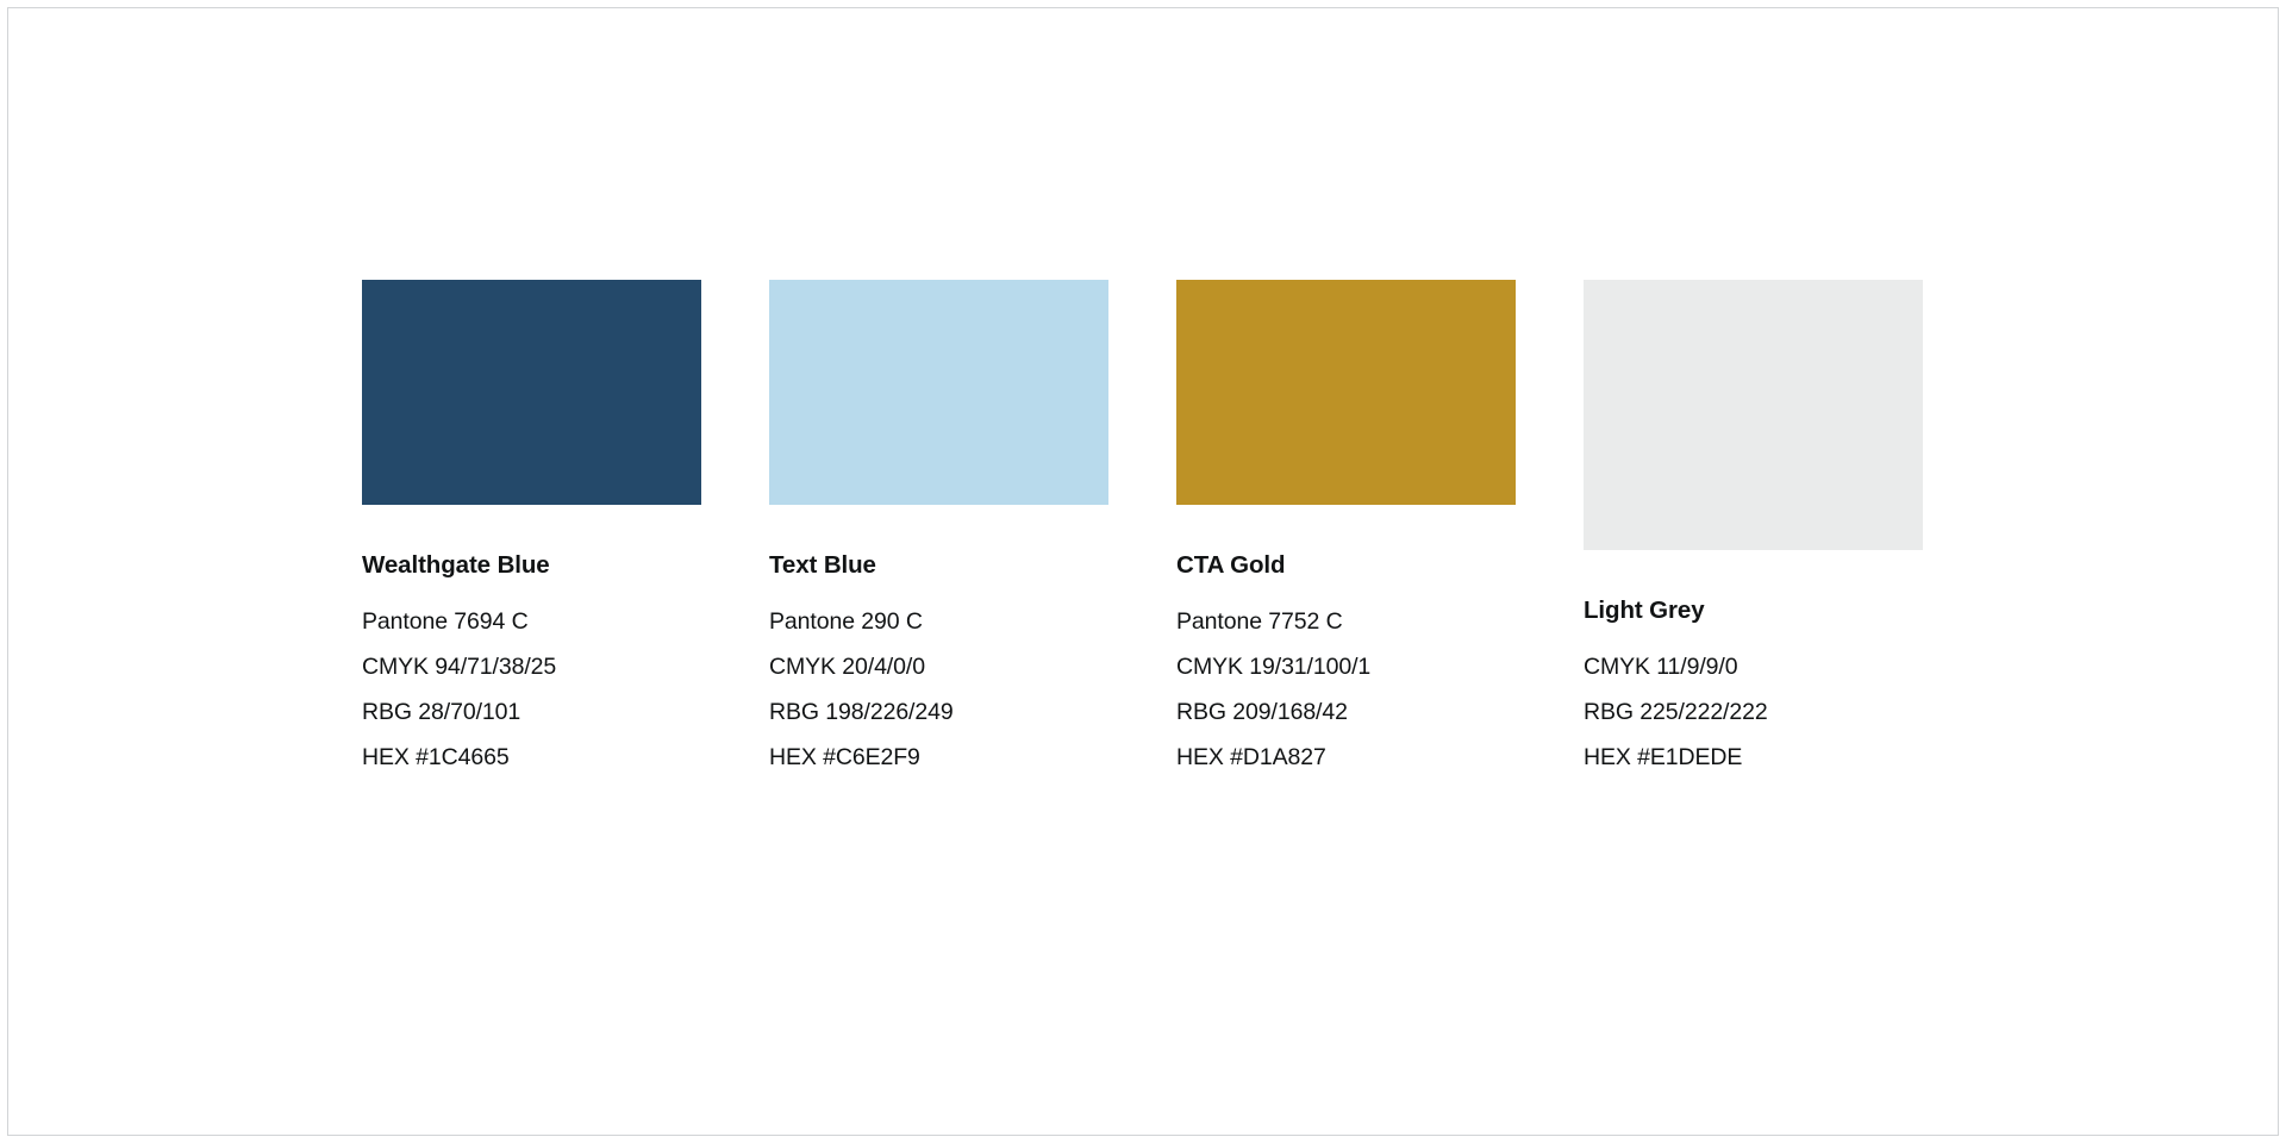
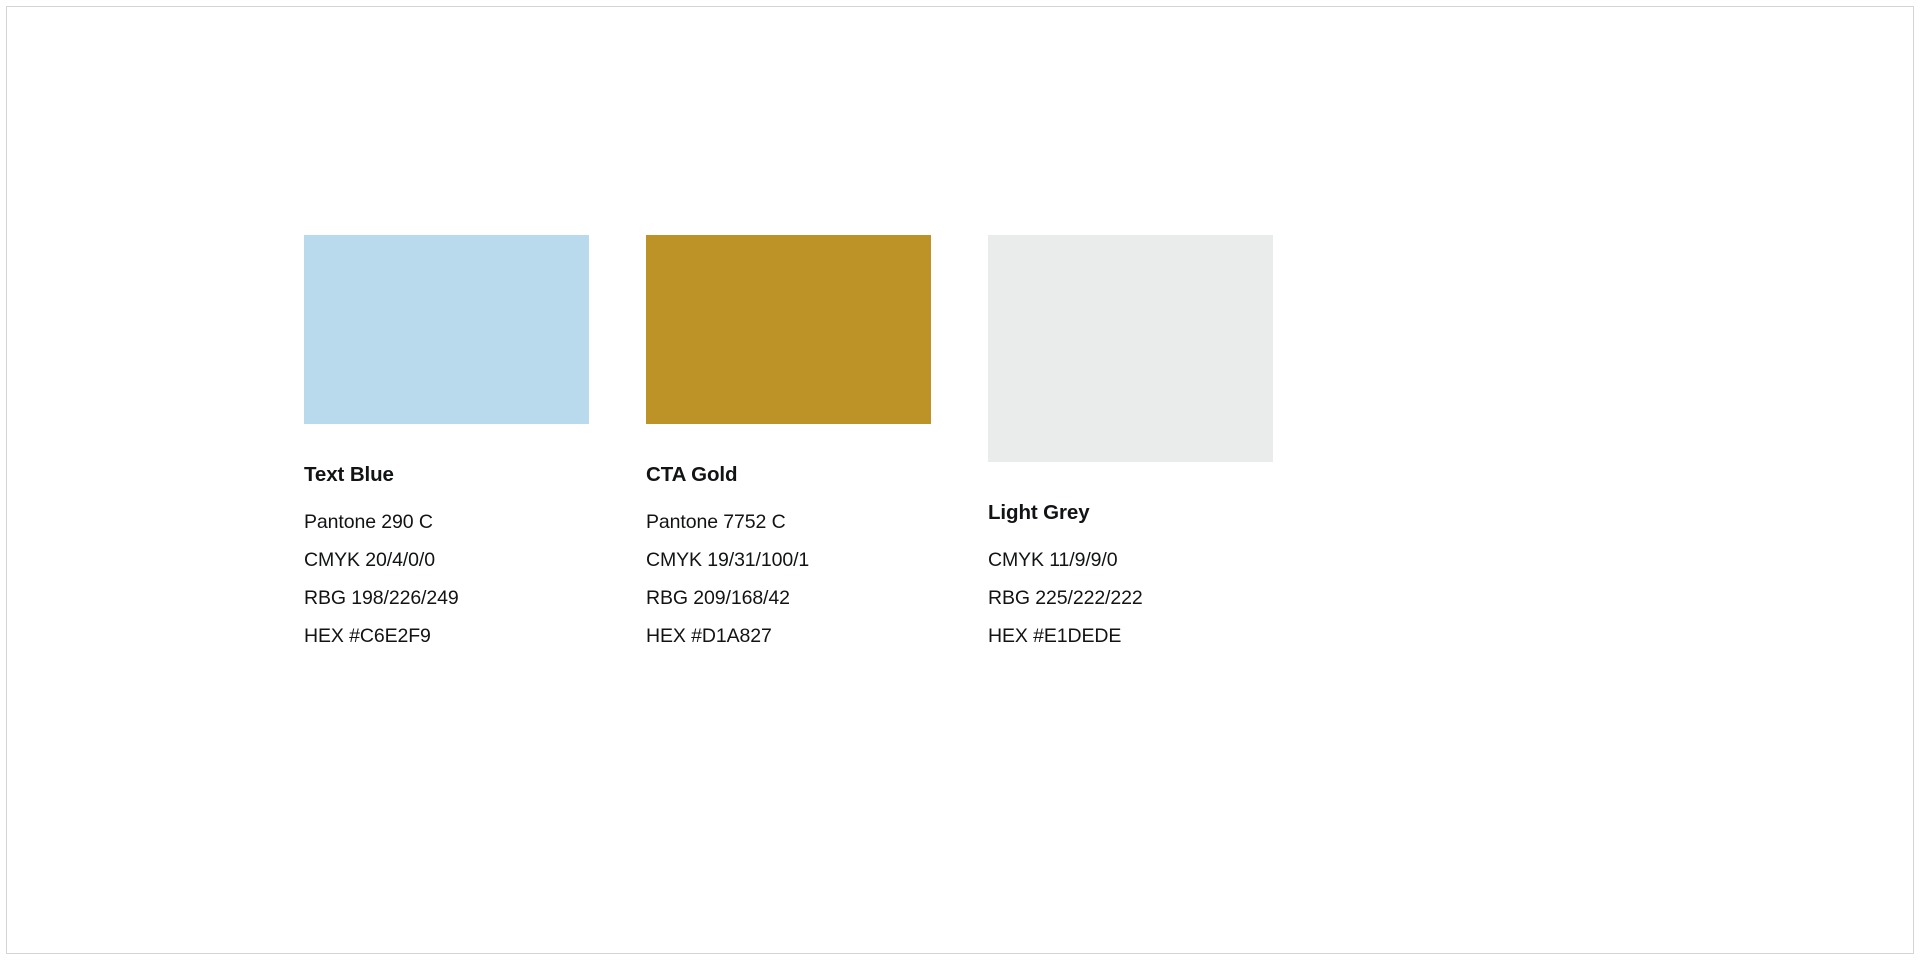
- Wealthgate Blue
- Pantone 7694 C
- CMYK 94/71/38/25
- RBG 28/70/101
- HEX #1C4665
  Text Blue
  Pantone 290 C
  CMYK 20/4/0/0
  RBG 198/226/249
  HEX #C6E2F9
  CTA Gold
  Pantone 7752 C
  CMYK 19/31/100/1
  RBG 209/168/42
  HEX #D1A827
  Light Grey
  CMYK 11/9/9/0
  RBG 225/222/222
  HEX #E1DEDE
